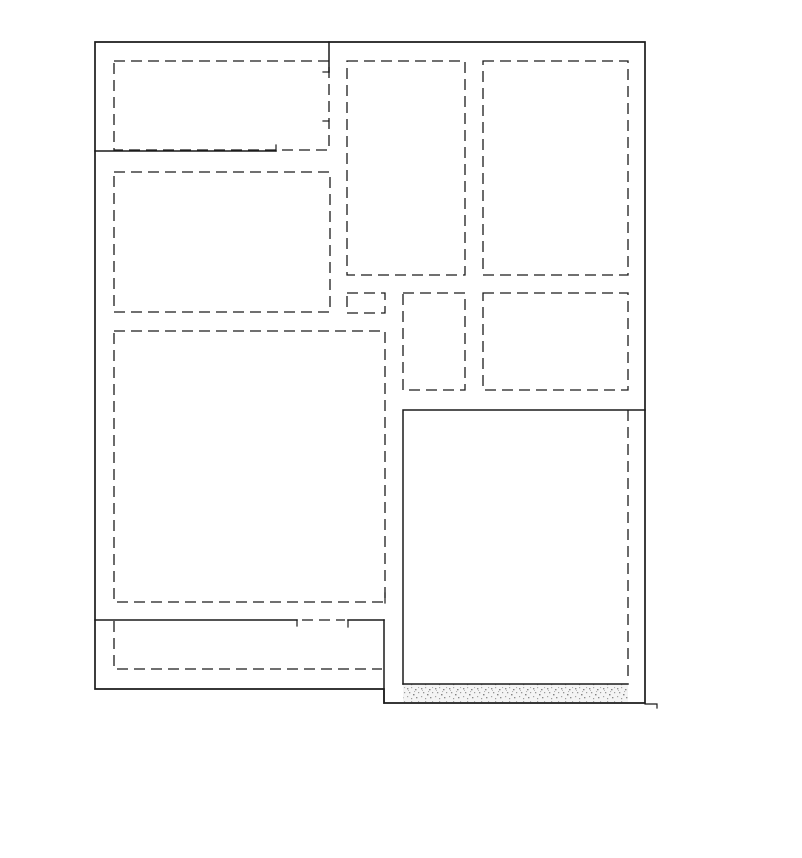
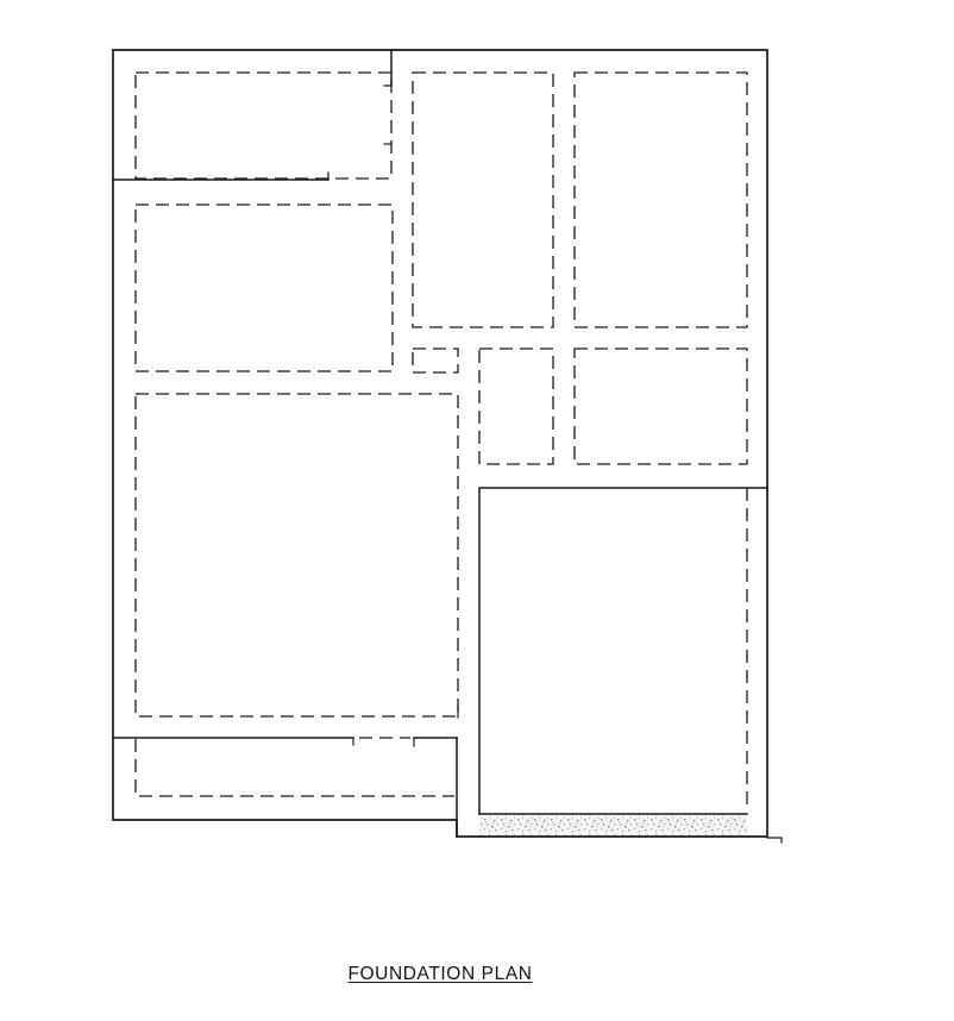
+ FOUNDATION PLAN
